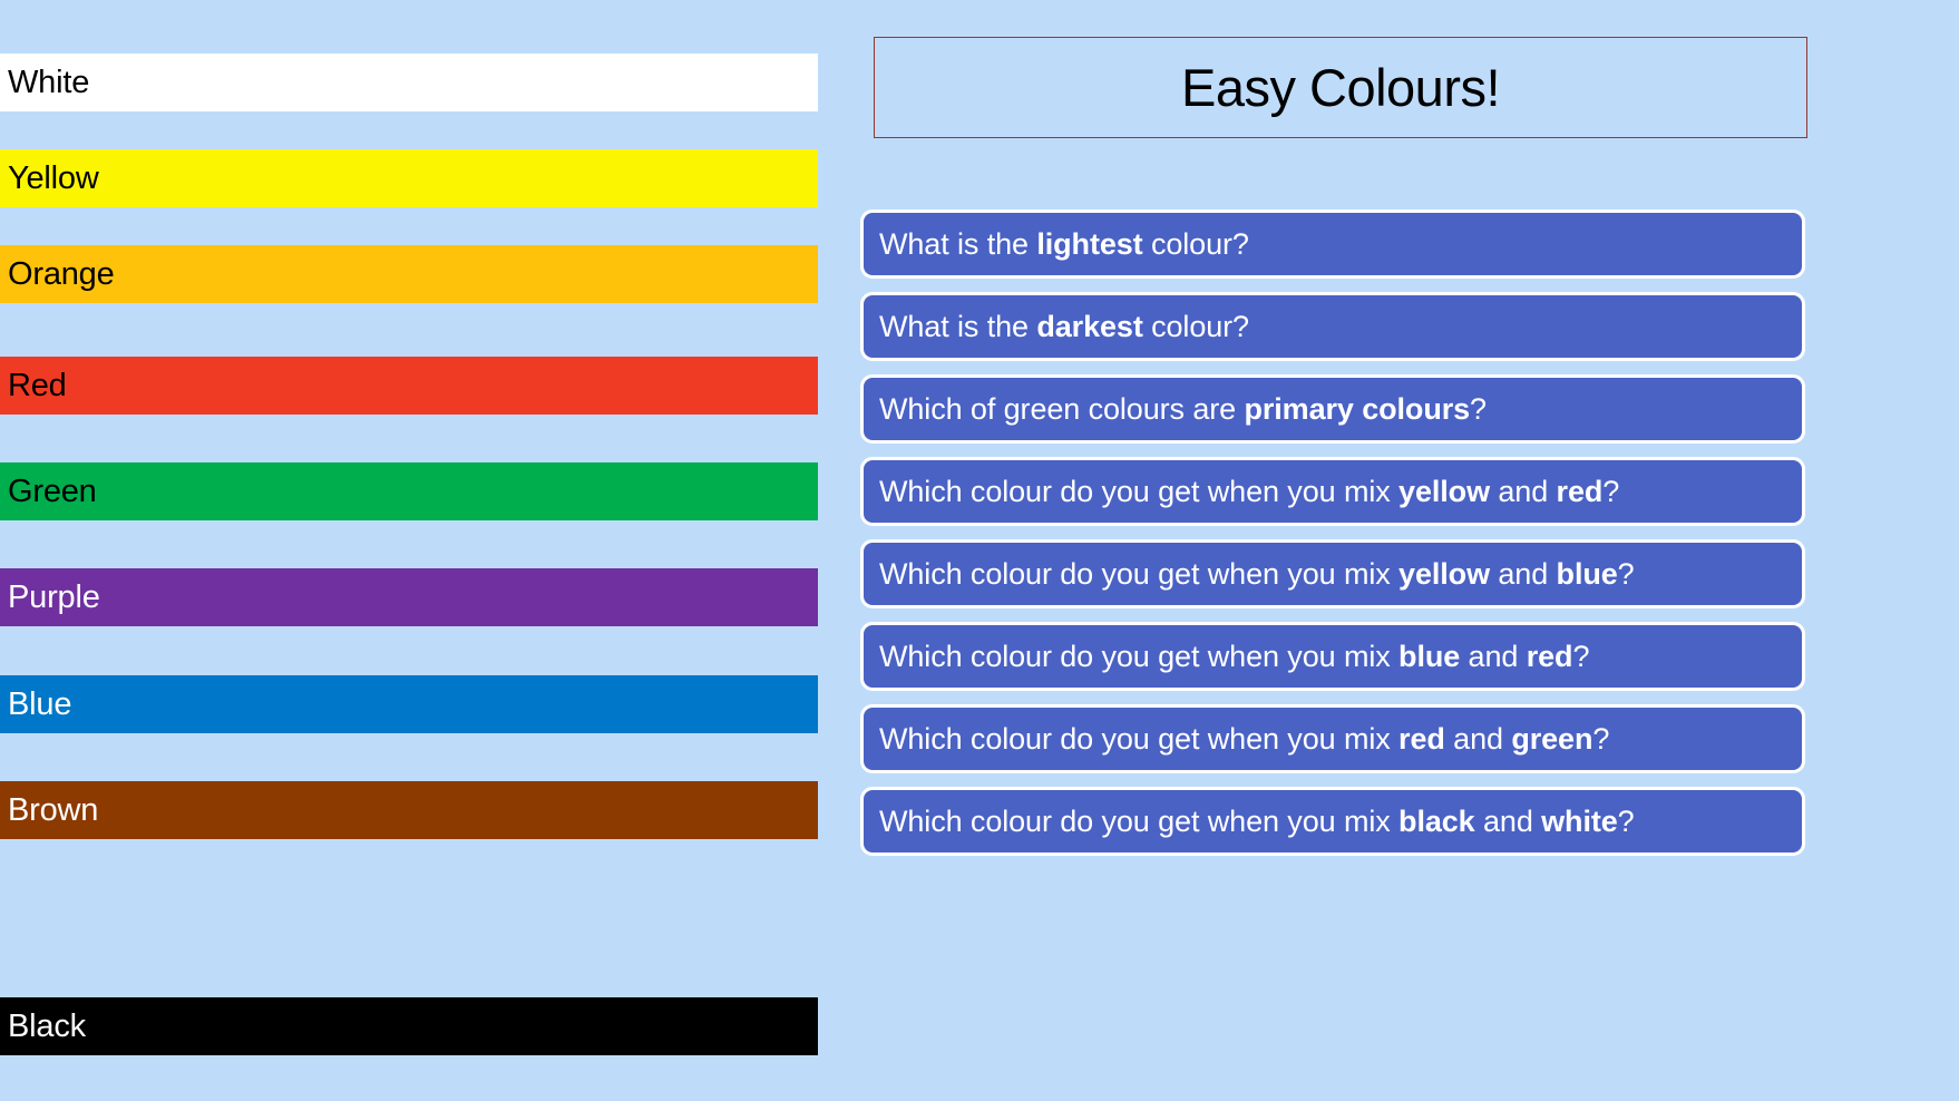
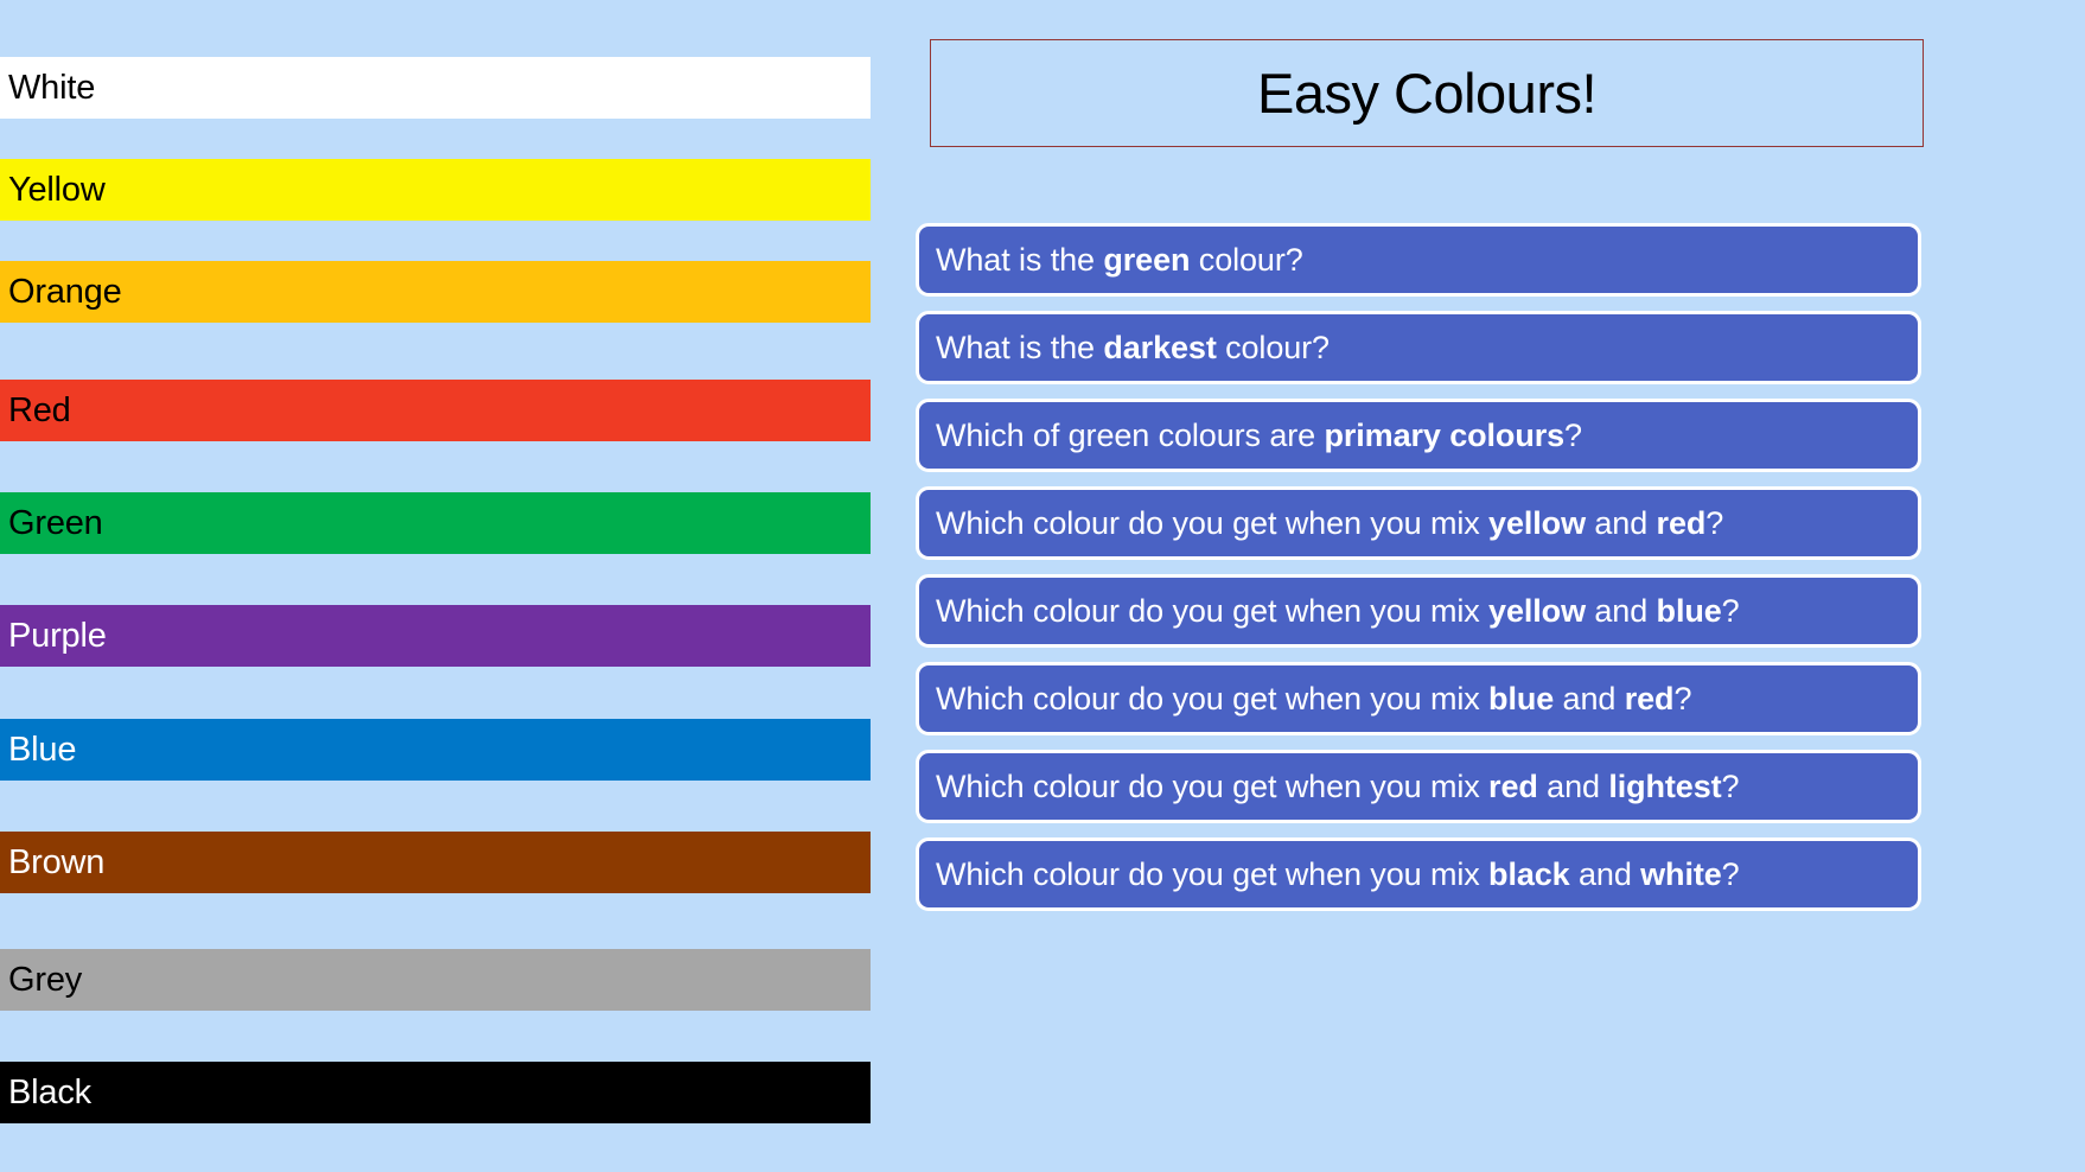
  White
  Yellow
  Orange
  Red
  Green
  Purple
  Blue
  Brown
+ Grey
  Black
  Easy Colours!
- What is the lightest colour?
+ What is the green colour?
  What is the darkest colour?
  Which of green colours are primary colours?
  Which colour do you get when you mix yellow and red?
  Which colour do you get when you mix yellow and blue?
  Which colour do you get when you mix blue and red?
- Which colour do you get when you mix red and green?
+ Which colour do you get when you mix red and lightest?
  Which colour do you get when you mix black and white?
